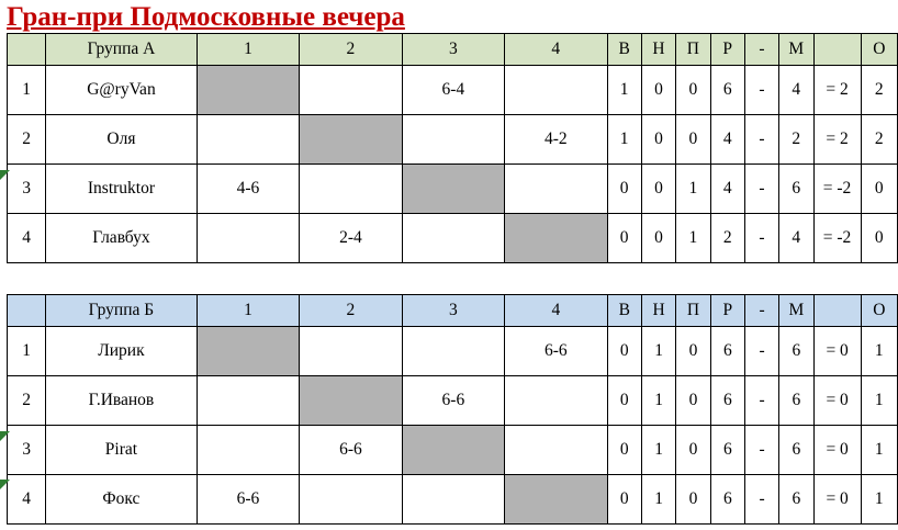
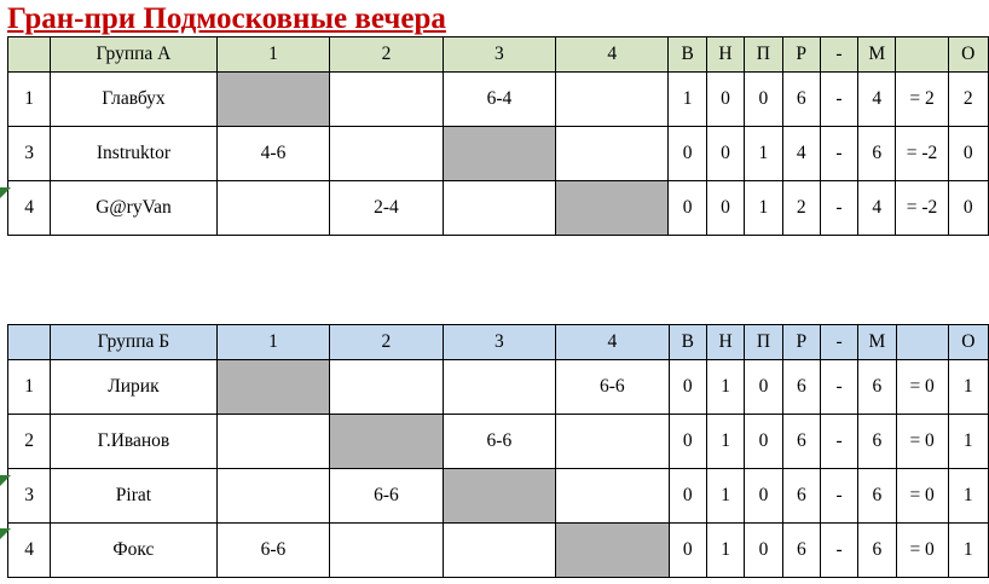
  Гран-при Подмосковные вечера
  	Группа А	1	2	3	4	В	Н	П	Р	-	М		О
- 1	G@ryVan			6-4		1	0	0	6	-	4	= 2	2
+ 1	Главбух			6-4		1	0	0	6	-	4	= 2	2
- 2	Оля				4-2	1	0	0	4	-	2	= 2	2
  3	Instruktor	4-6				0	0	1	4	-	6	= -2	0
- 4	Главбух		2-4			0	0	1	2	-	4	= -2	0
+ 4	G@ryVan		2-4			0	0	1	2	-	4	= -2	0
  	Группа Б	1	2	3	4	В	Н	П	Р	-	М		О
  1	Лирик				6-6	0	1	0	6	-	6	= 0	1
  2	Г.Иванов			6-6		0	1	0	6	-	6	= 0	1
  3	Pirat		6-6			0	1	0	6	-	6	= 0	1
  4	Фокс	6-6				0	1	0	6	-	6	= 0	1
